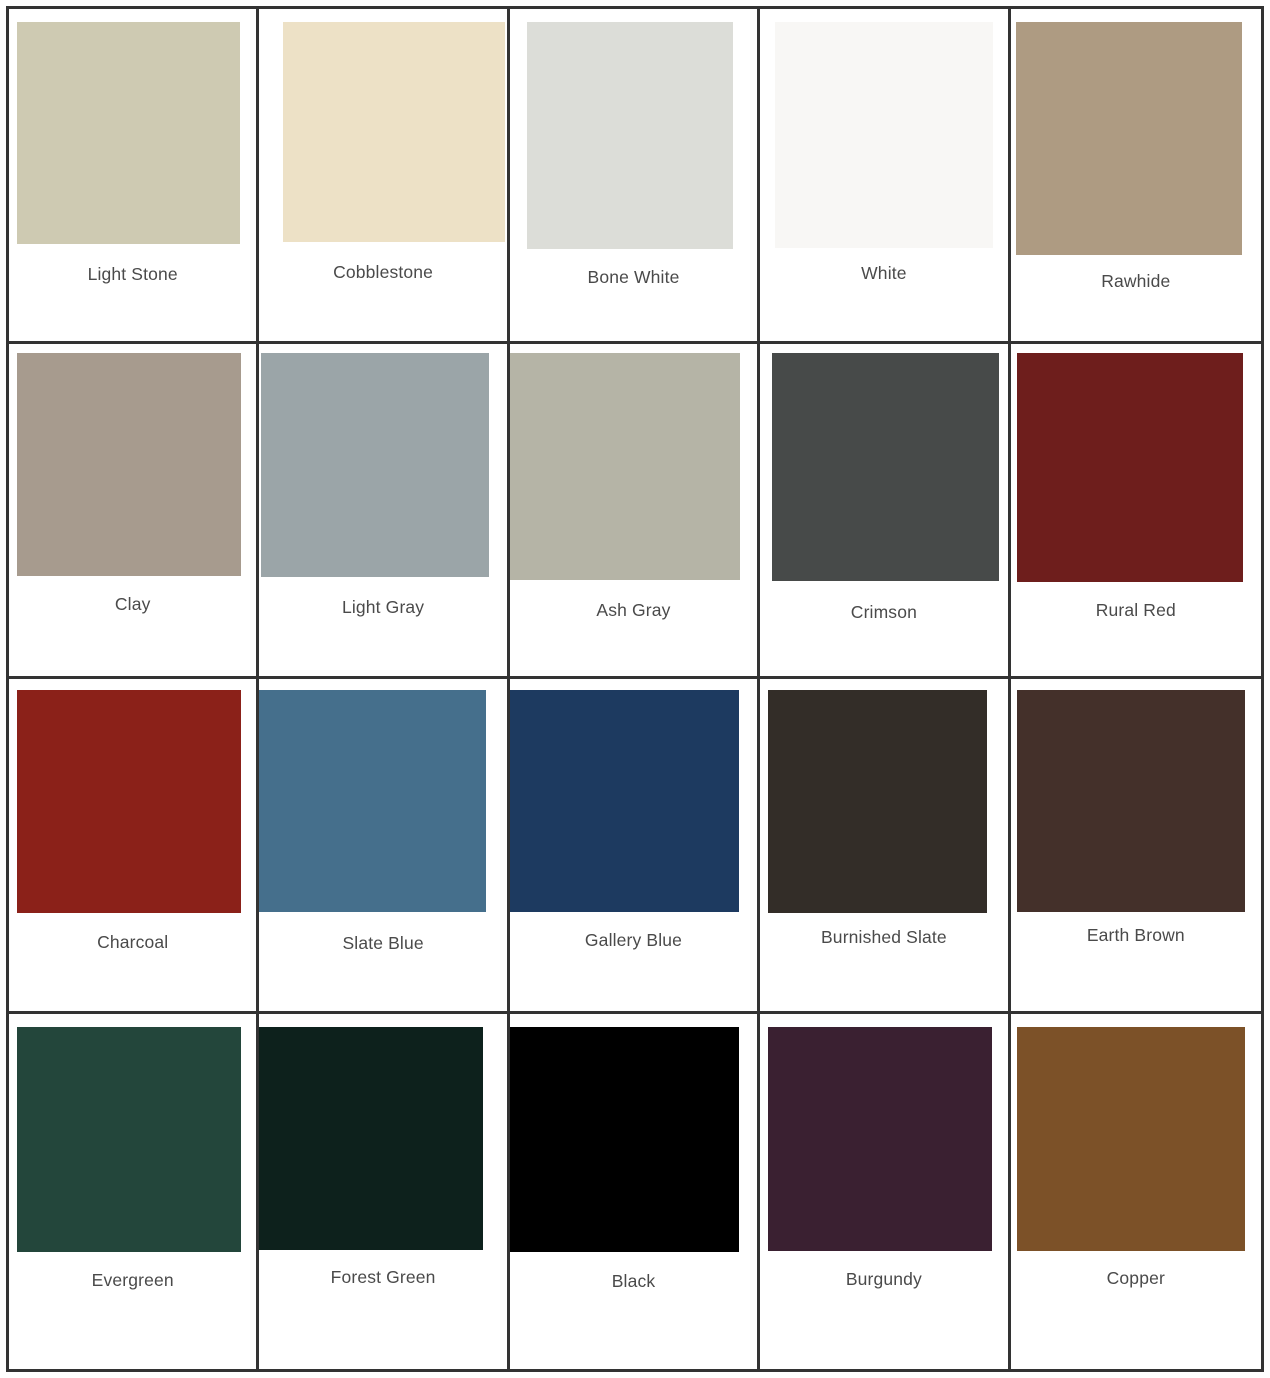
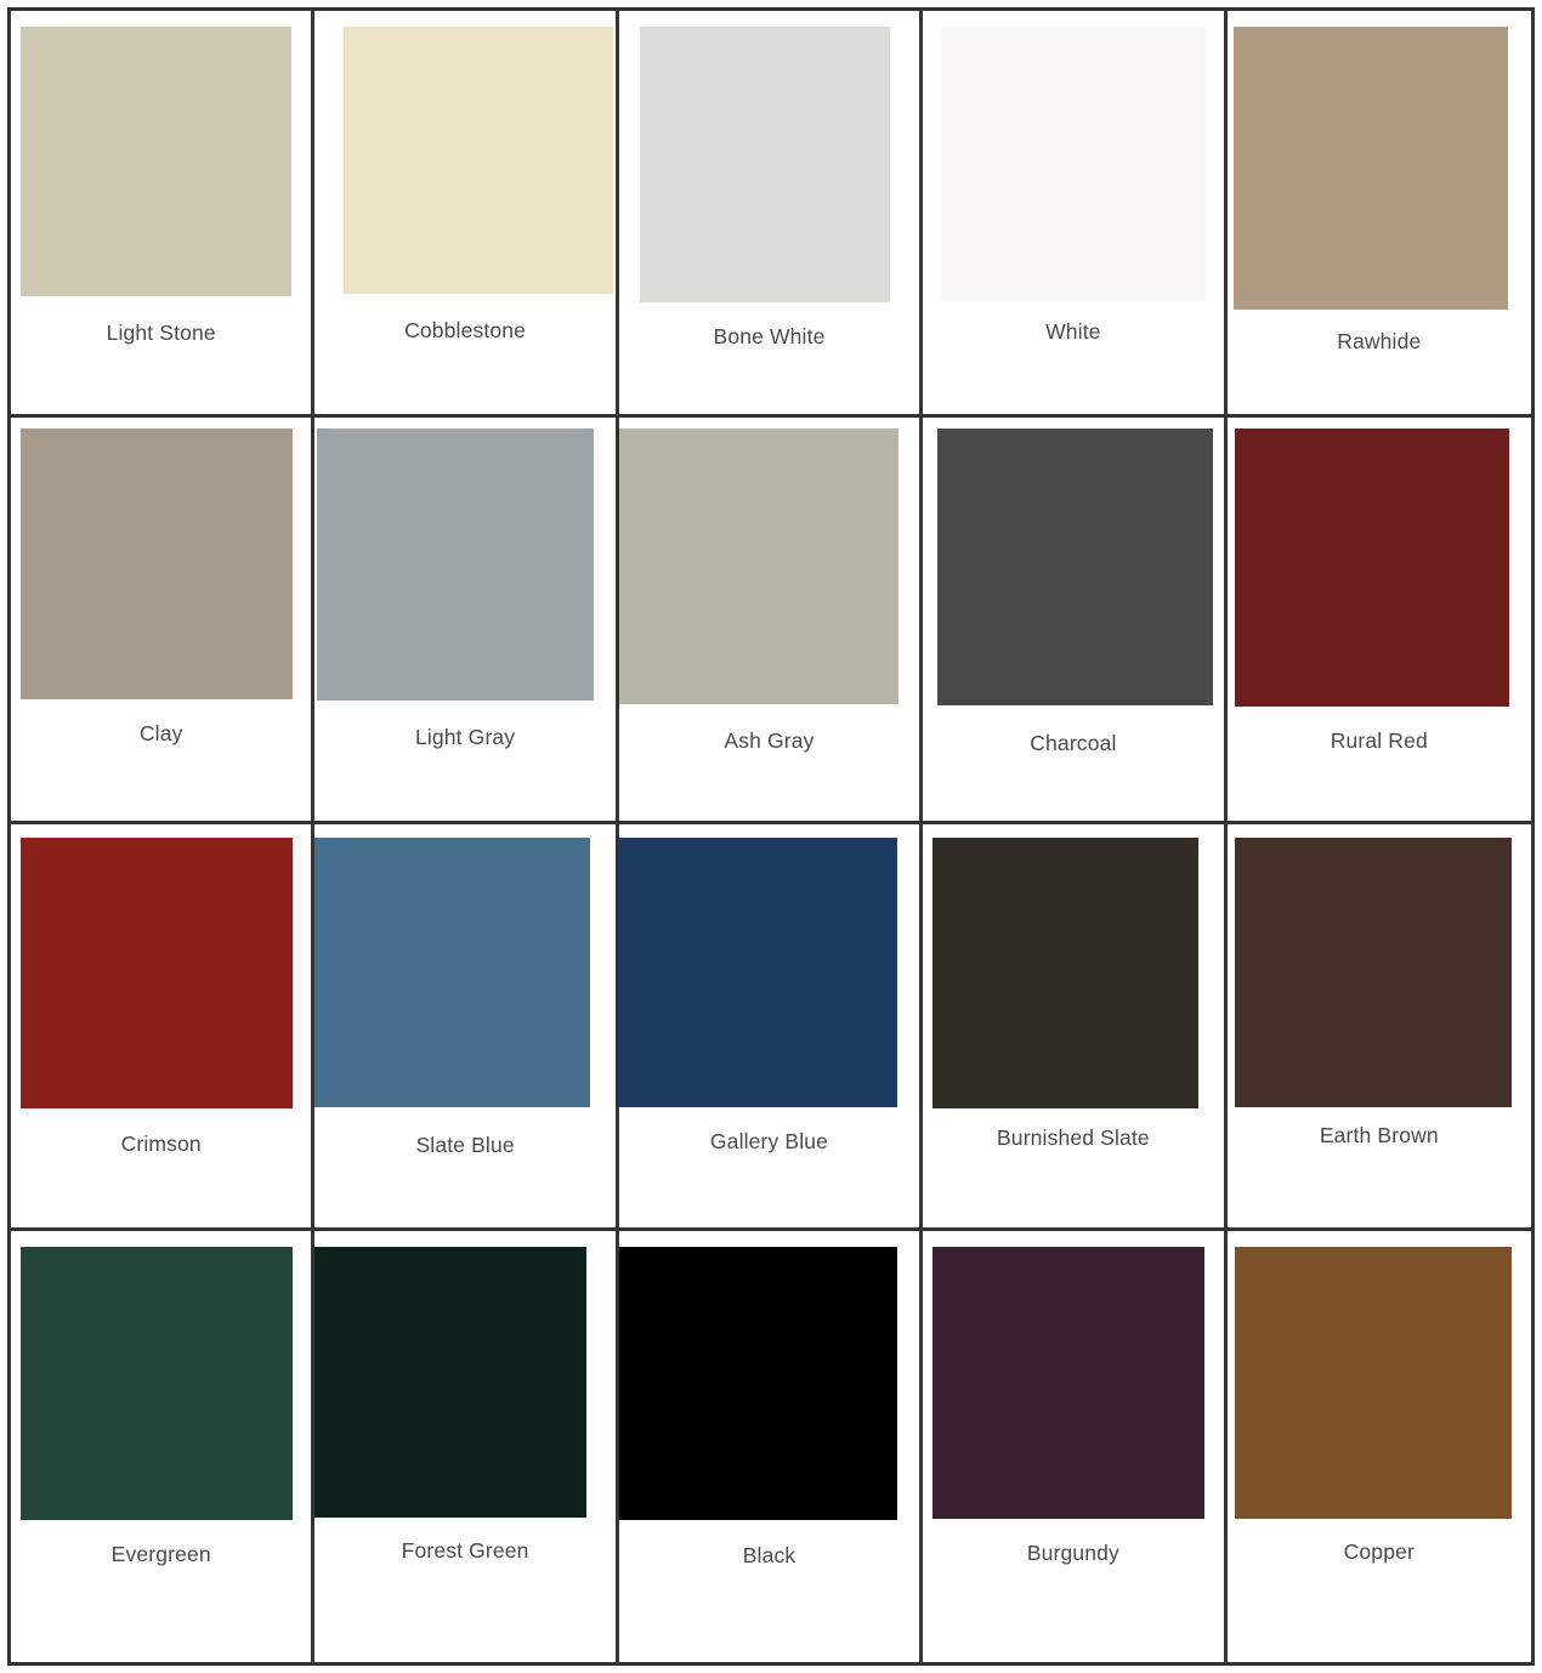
  Light Stone
  Cobblestone
  Bone White
  White
  Rawhide
  Clay
  Light Gray
  Ash Gray
- Crimson
+ Charcoal
  Rural Red
- Charcoal
+ Crimson
  Slate Blue
  Gallery Blue
  Burnished Slate
  Earth Brown
  Evergreen
  Forest Green
  Black
  Burgundy
  Copper
